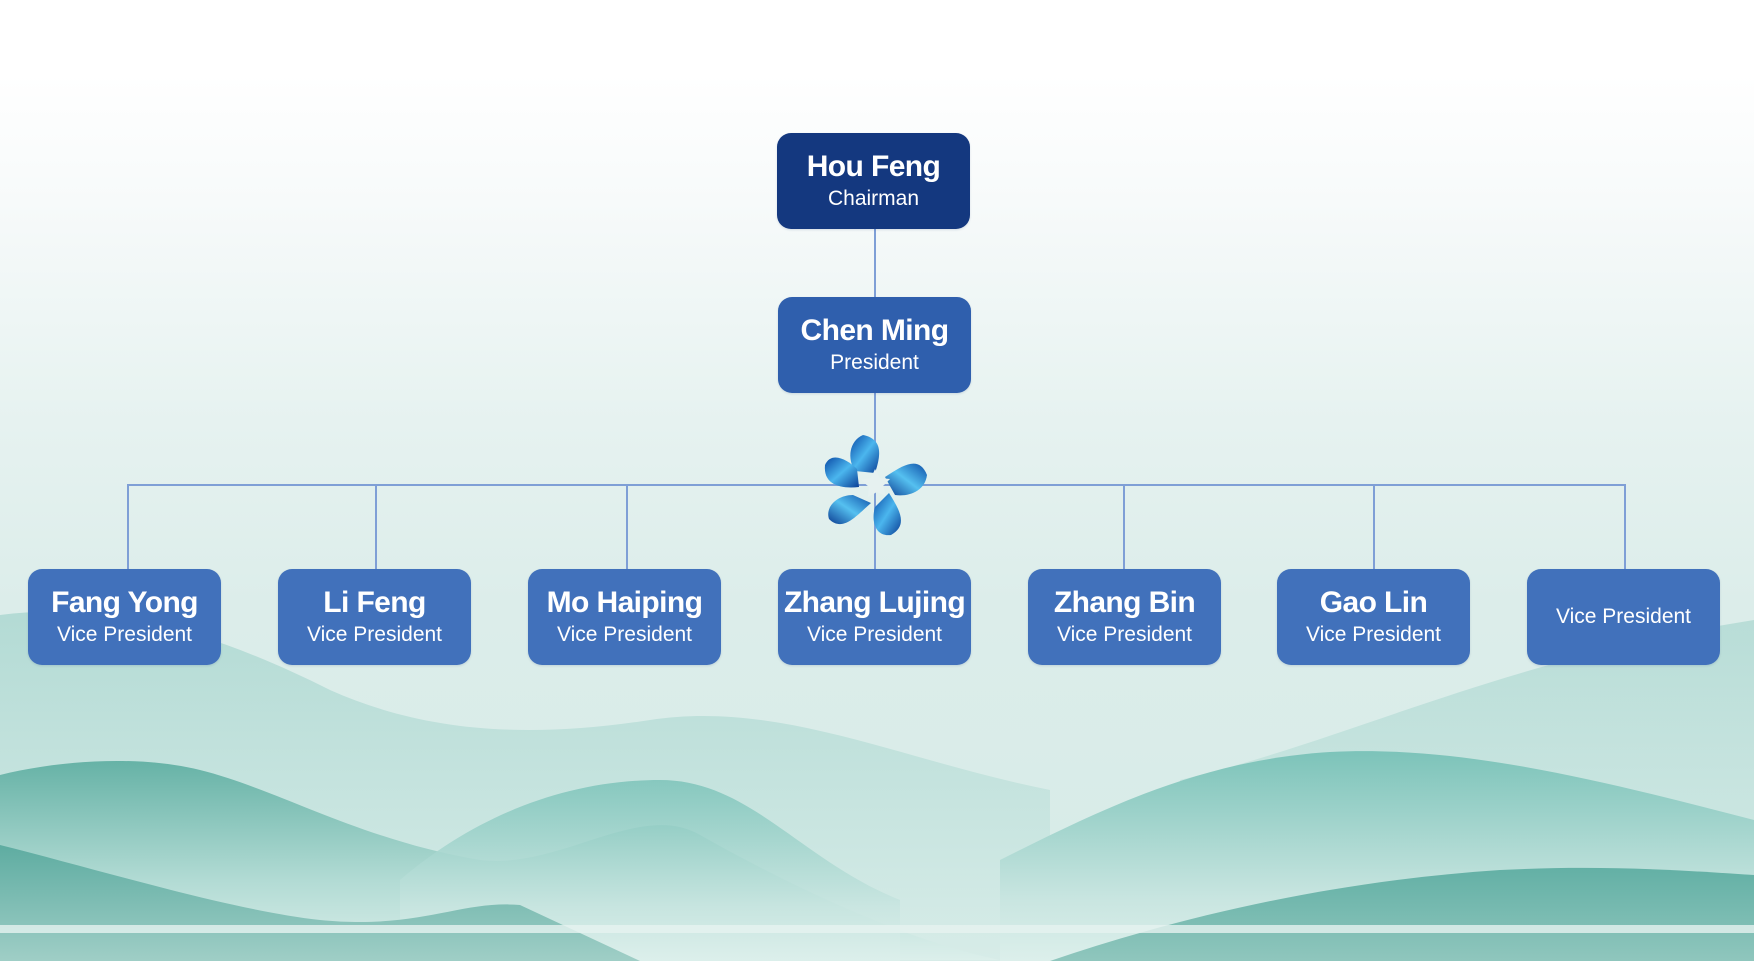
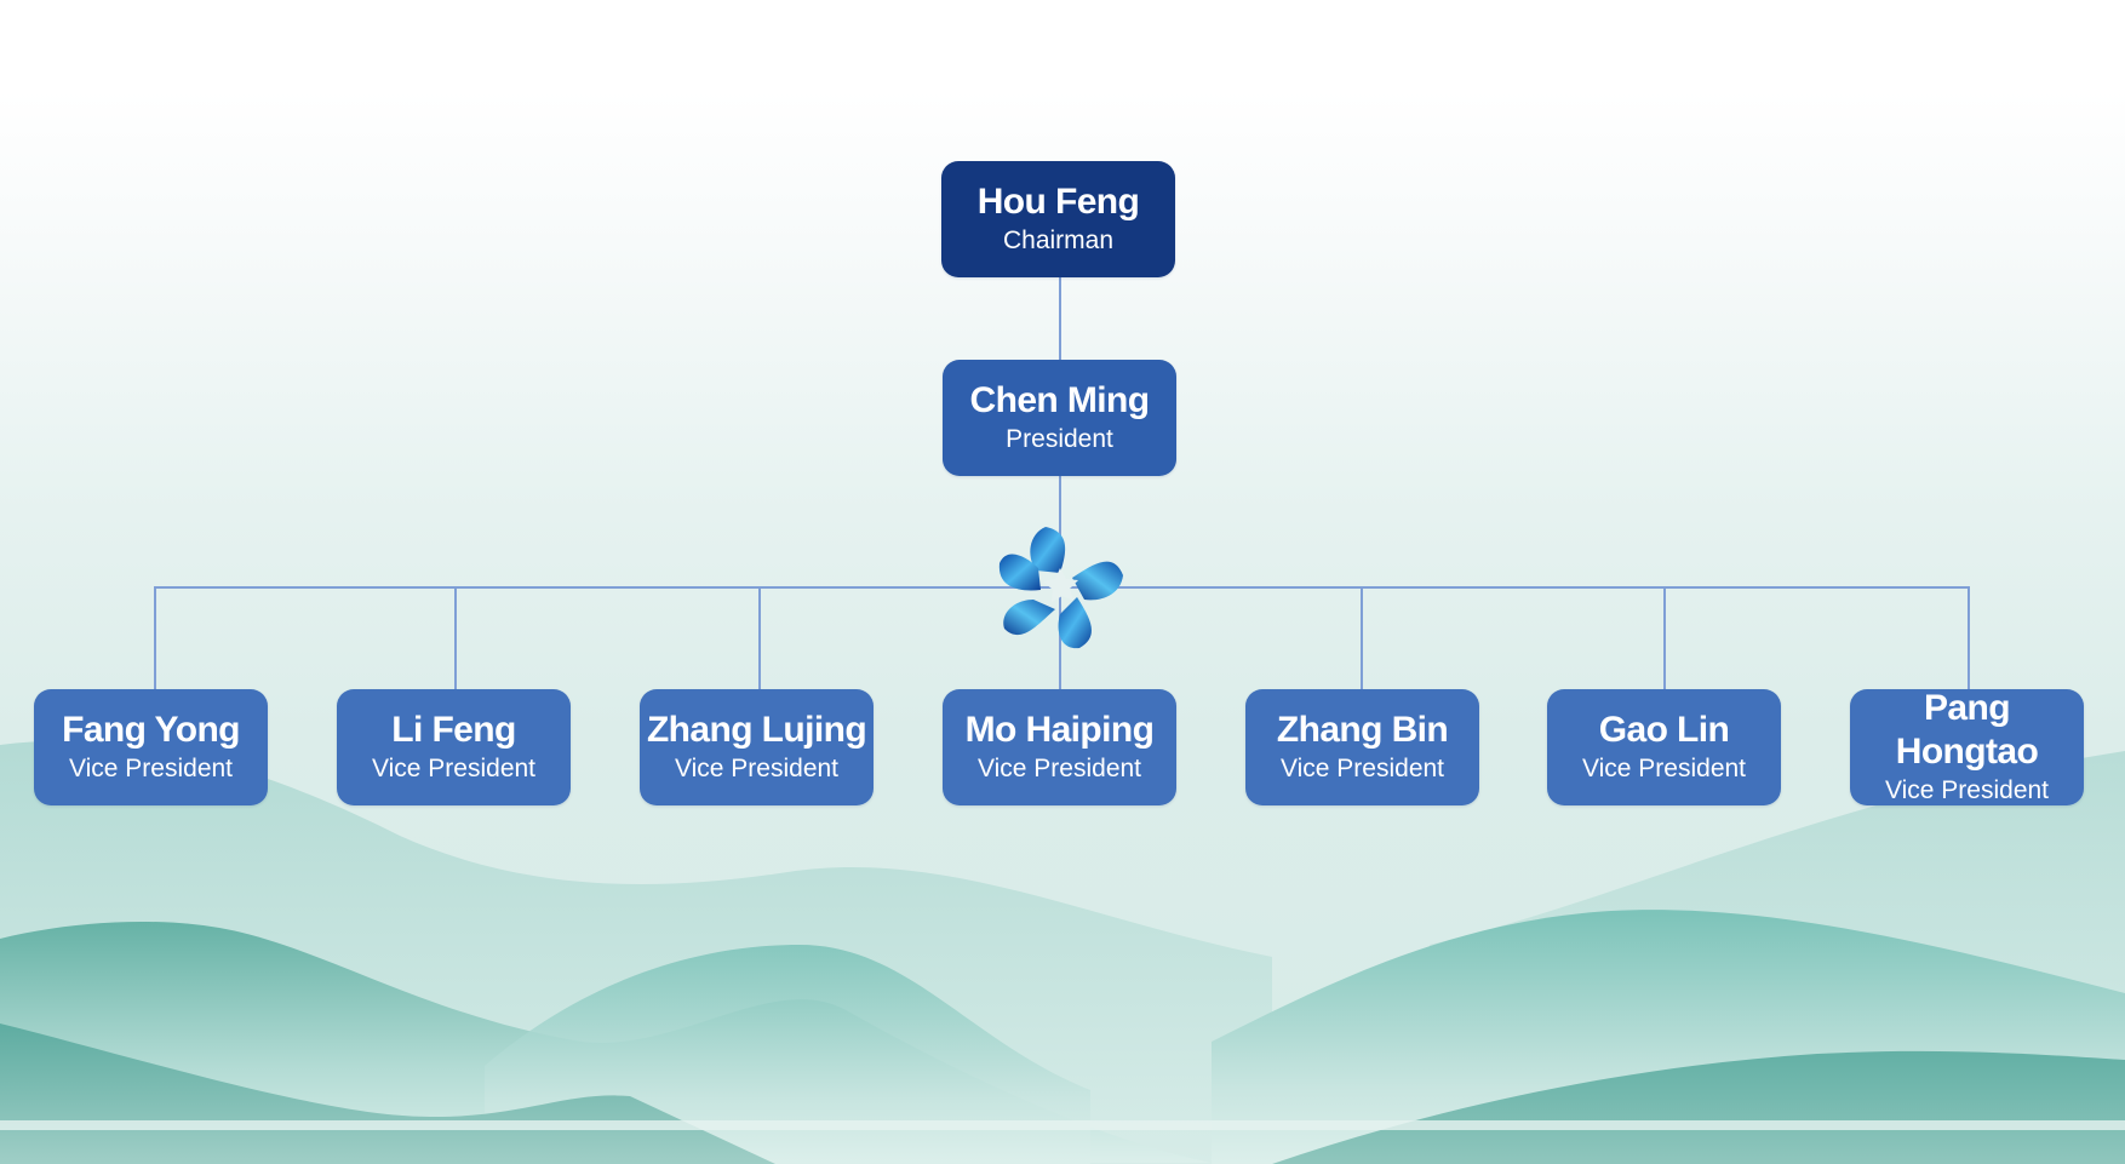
  Hou Feng
  Chairman
  Chen Ming
  President
  Fang Yong
  Vice President
  Li Feng
  Vice President
- Mo Haiping
+ Zhang Lujing
  Vice President
- Zhang Lujing
+ Mo Haiping
  Vice President
  Zhang Bin
  Vice President
  Gao Lin
  Vice President
+ Pang Hongtao
  Vice President
